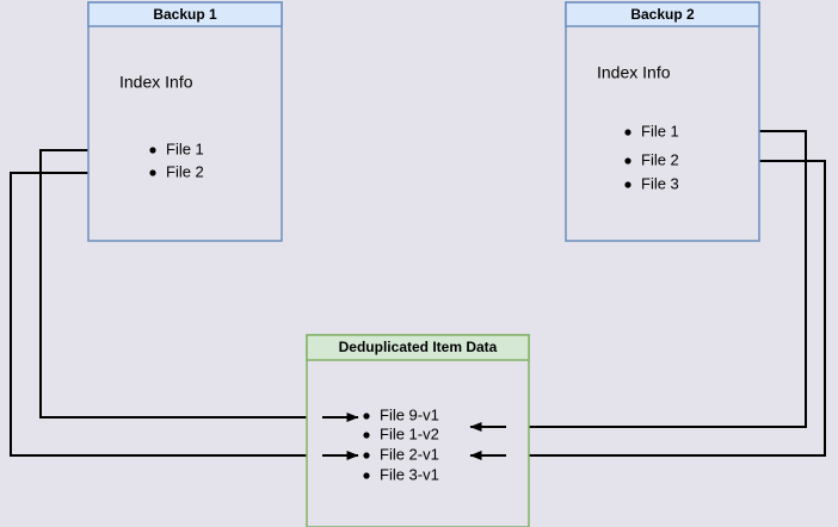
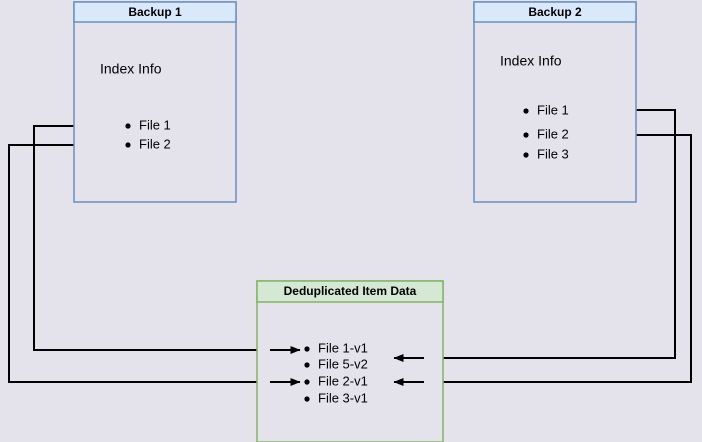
  Backup 1
  Index Info
  File 1
  File 2
  Backup 2
  Index Info
  File 1
  File 2
  File 3
  Deduplicated Item Data
- File 9-v1
+ File 1-v1
- File 1-v2
+ File 5-v2
  File 2-v1
  File 3-v1
